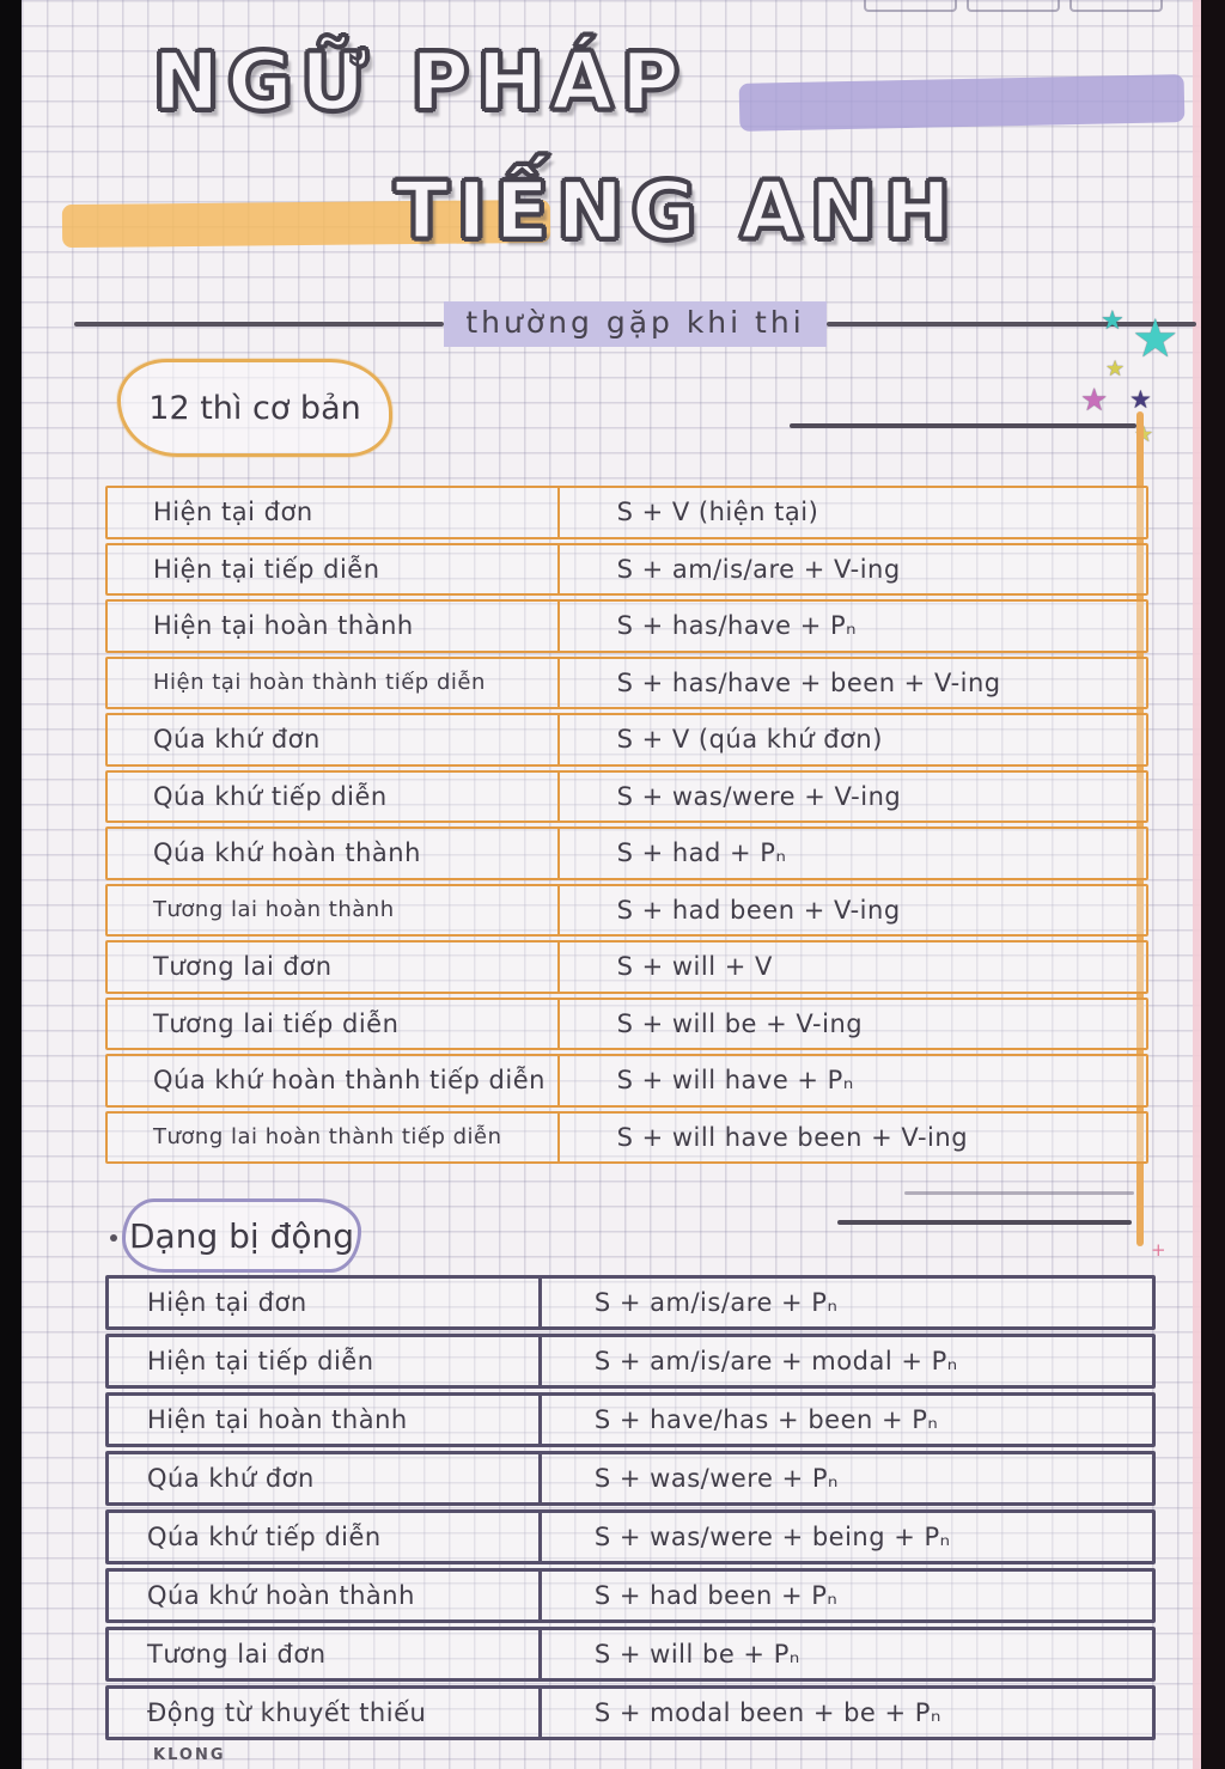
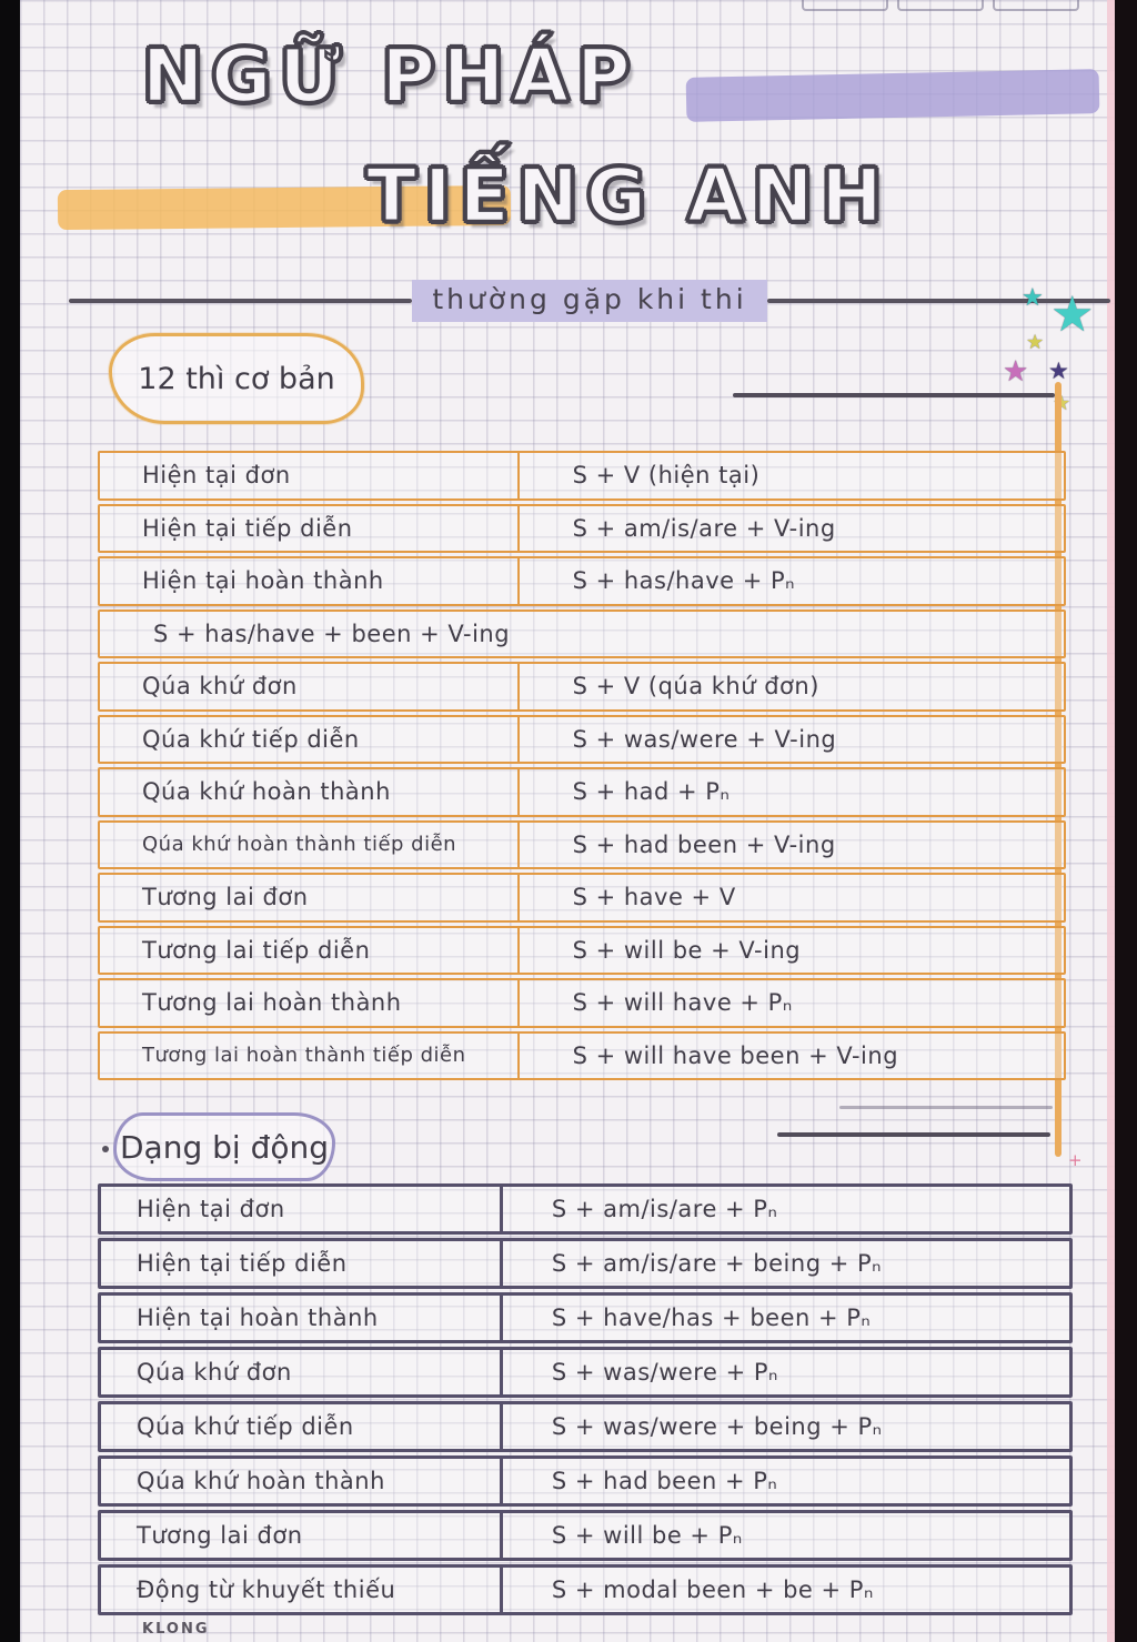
  NGỮ PHÁP
  TIẾNG ANH
  thường gặp khi thi
  ★
  ★
  ★
  ★
  ★
  ★
  +
  12 thì cơ bản
  Hiện tại đơn
  S + V (hiện tại)
  Hiện tại tiếp diễn
  S + am/is/are + V-ing
  Hiện tại hoàn thành
  S + has/have + Pₙ
- Hiện tại hoàn thành tiếp diễn
  S + has/have + been + V-ing
  Qúa khứ đơn
  S + V (qúa khứ đơn)
  Qúa khứ tiếp diễn
  S + was/were + V-ing
  Qúa khứ hoàn thành
  S + had + Pₙ
- Tương lai hoàn thành
+ Qúa khứ hoàn thành tiếp diễn
  S + had been + V-ing
  Tương lai đơn
- S + will + V
+ S + have + V
  Tương lai tiếp diễn
  S + will be + V-ing
- Qúa khứ hoàn thành tiếp diễn
+ Tương lai hoàn thành
  S + will have + Pₙ
  Tương lai hoàn thành tiếp diễn
  S + will have been + V-ing
  Dạng bị động
  Hiện tại đơn
  S + am/is/are + Pₙ
  Hiện tại tiếp diễn
- S + am/is/are + modal + Pₙ
+ S + am/is/are + being + Pₙ
  Hiện tại hoàn thành
  S + have/has + been + Pₙ
  Qúa khứ đơn
  S + was/were + Pₙ
  Qúa khứ tiếp diễn
  S + was/were + being + Pₙ
  Qúa khứ hoàn thành
  S + had been + Pₙ
  Tương lai đơn
  S + will be + Pₙ
  Động từ khuyết thiếu
  S + modal been + be + Pₙ
  KLONG
